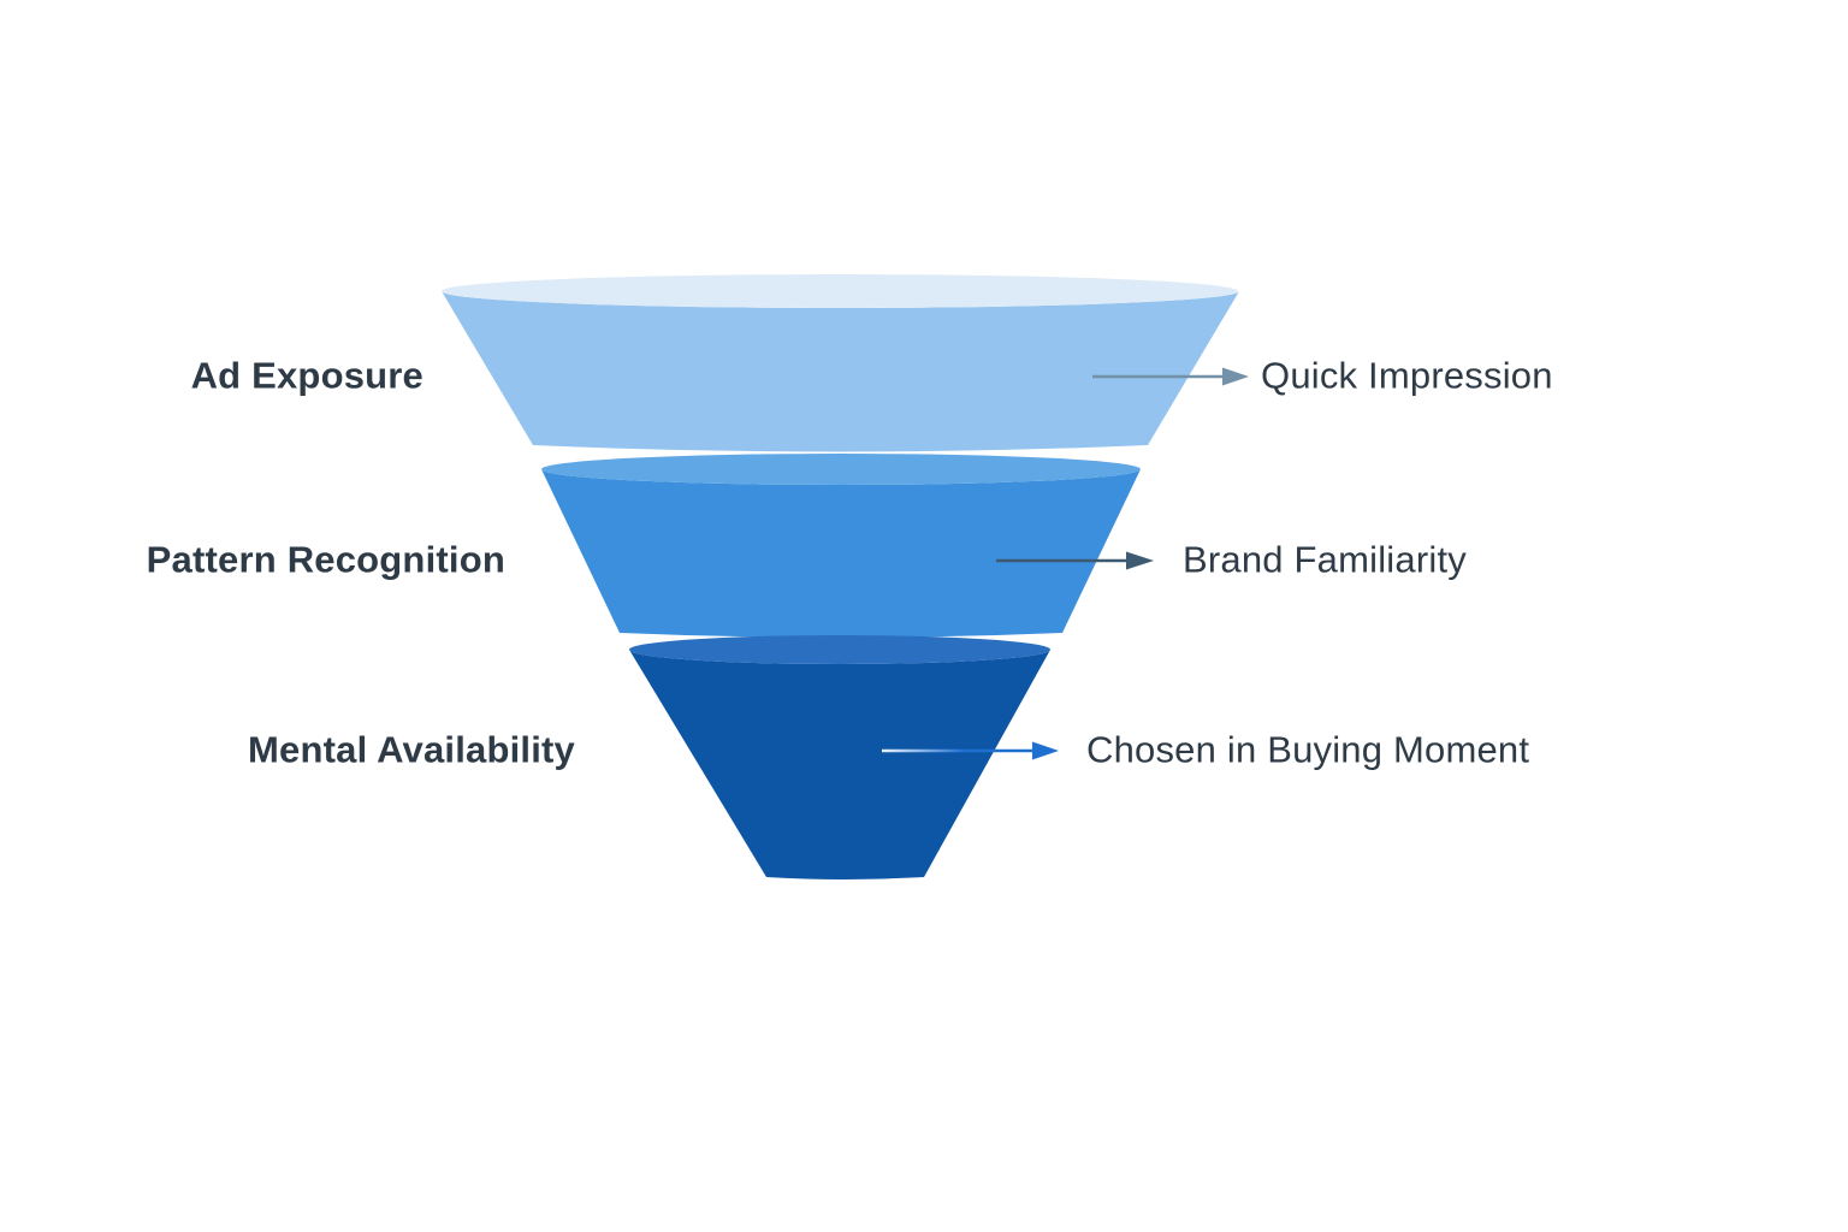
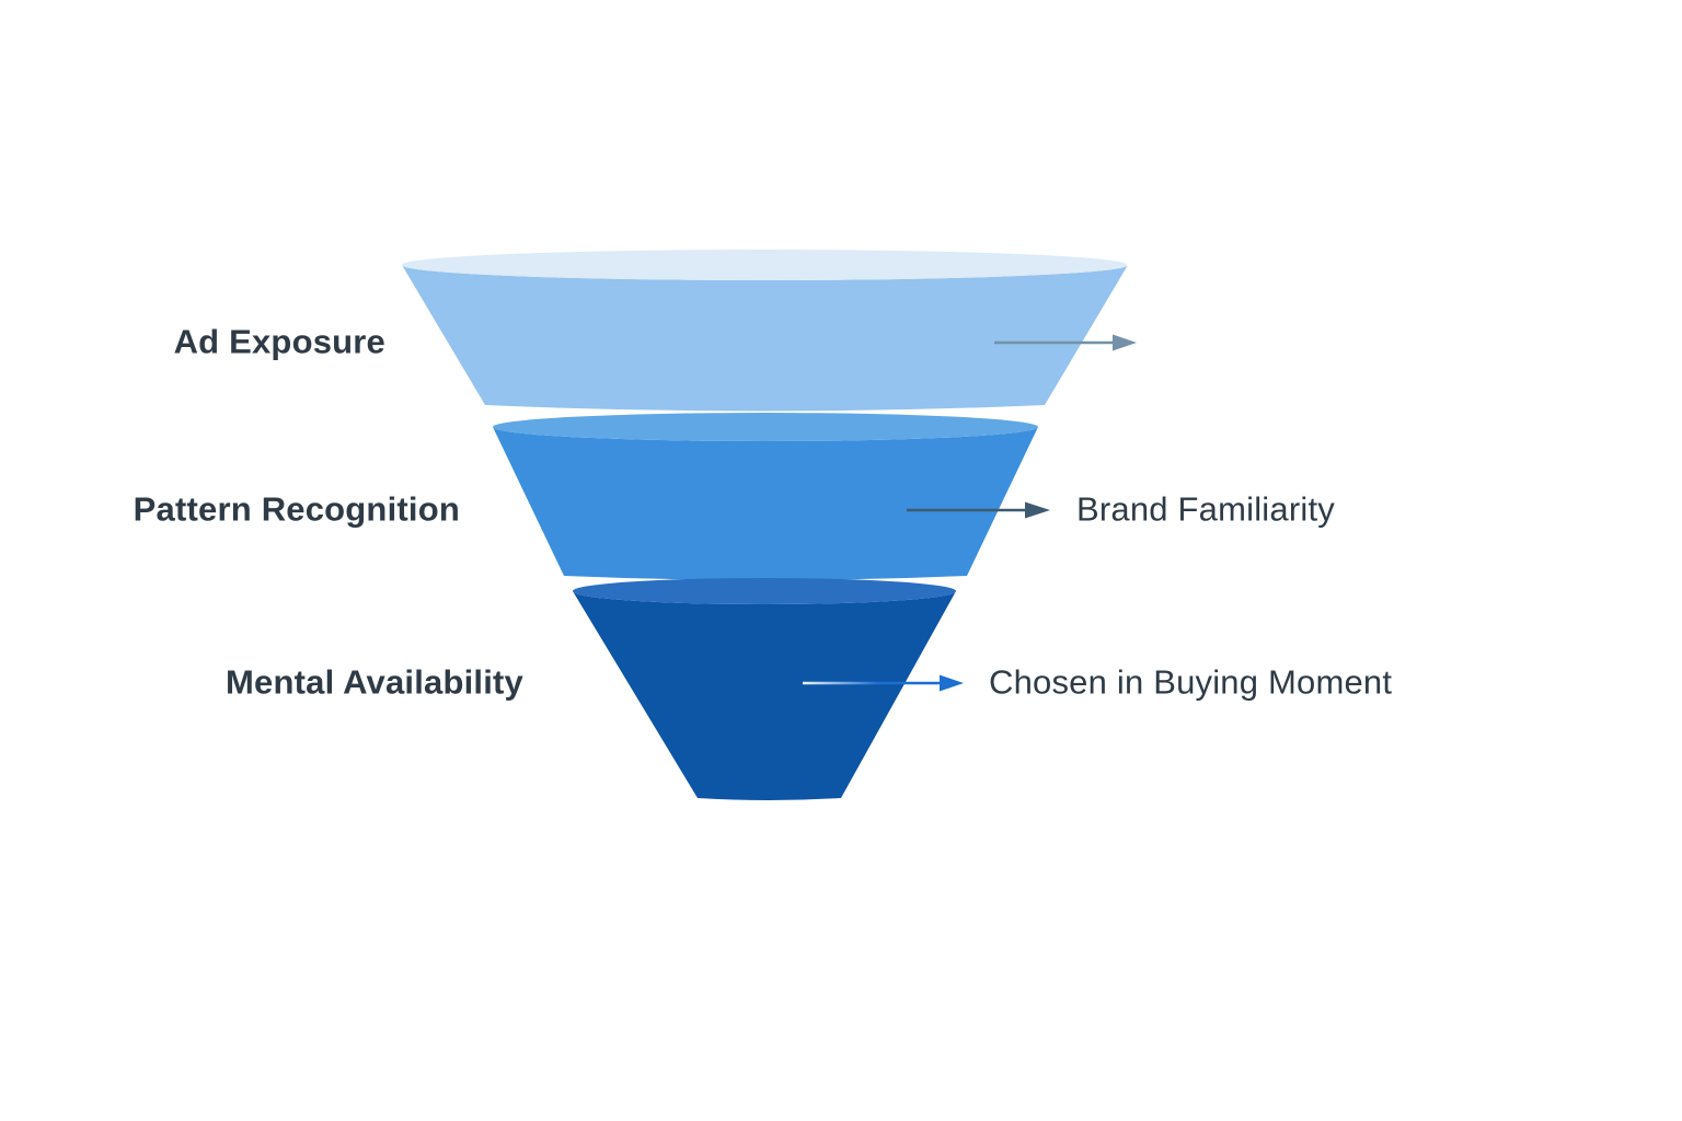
  Ad Exposure
  Pattern Recognition
  Mental Availability
- Quick Impression
  Brand Familiarity
  Chosen in Buying Moment
